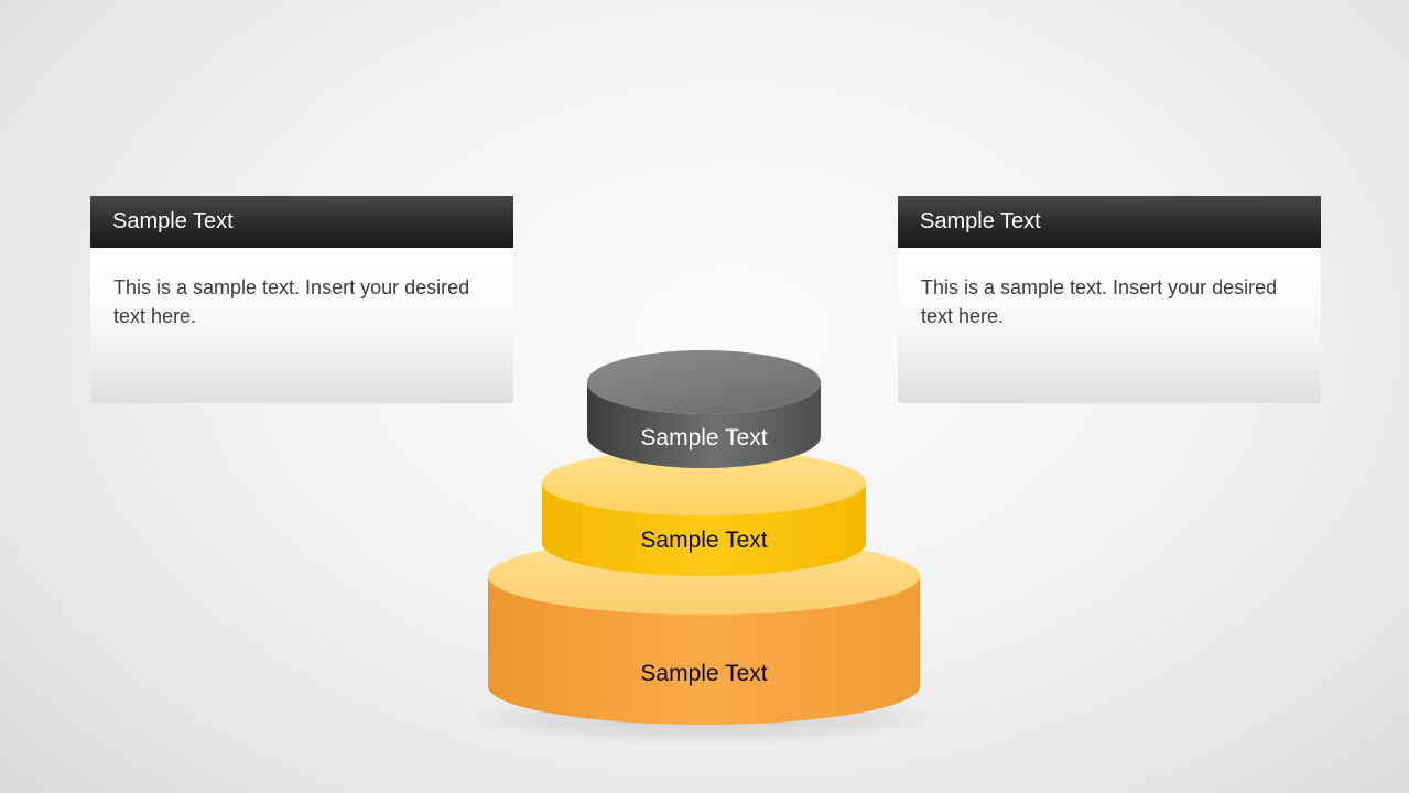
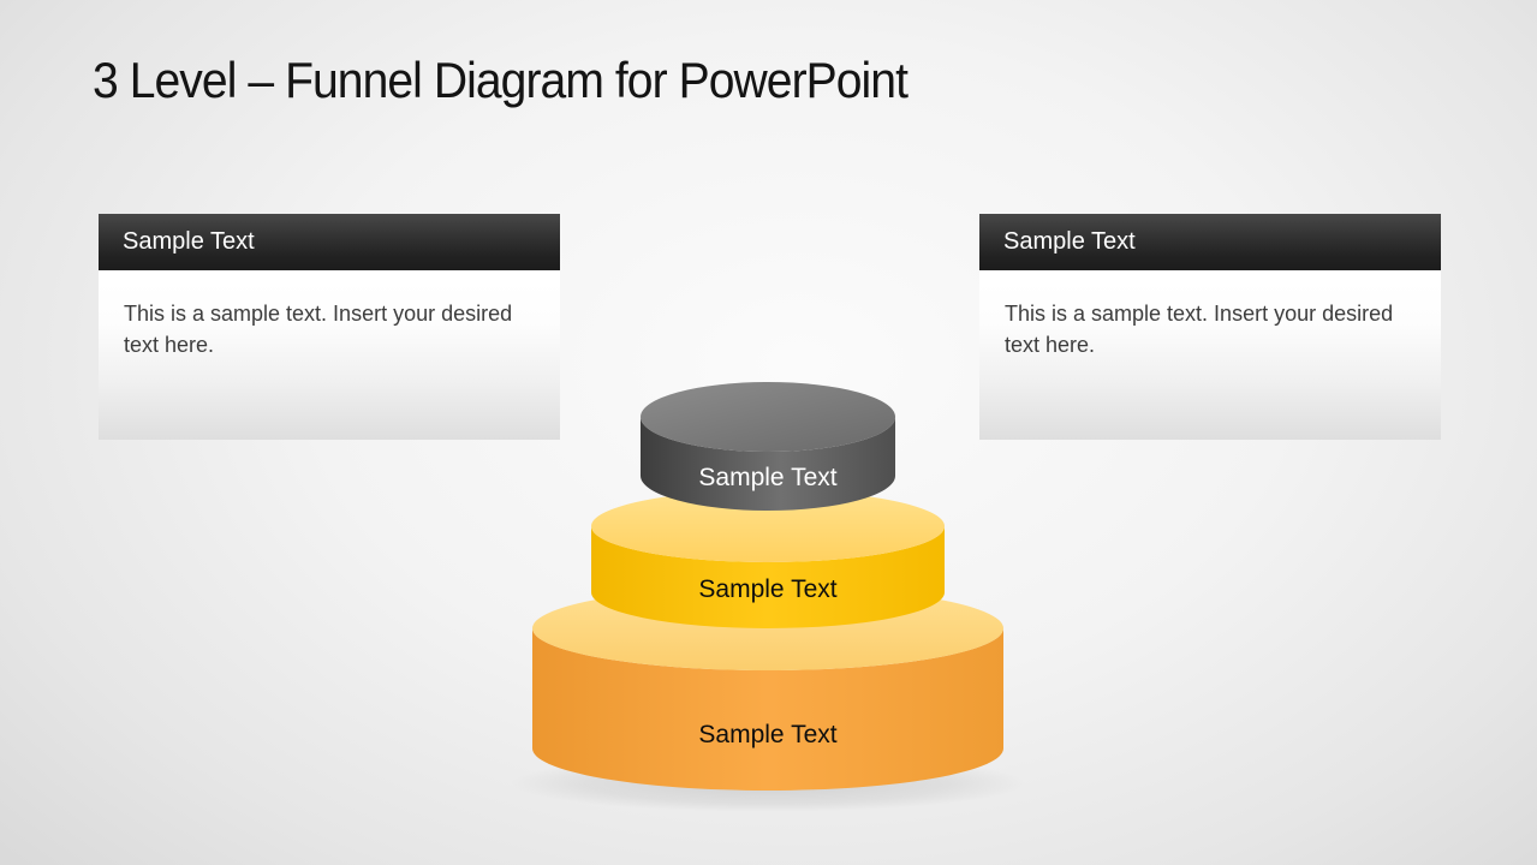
+ 3 Level – Funnel Diagram for PowerPoint
  Sample Text
  This is a sample text. Insert your desired text here.
  Sample Text
  This is a sample text. Insert your desired text here.
  Sample Text
  Sample Text
  Sample Text
